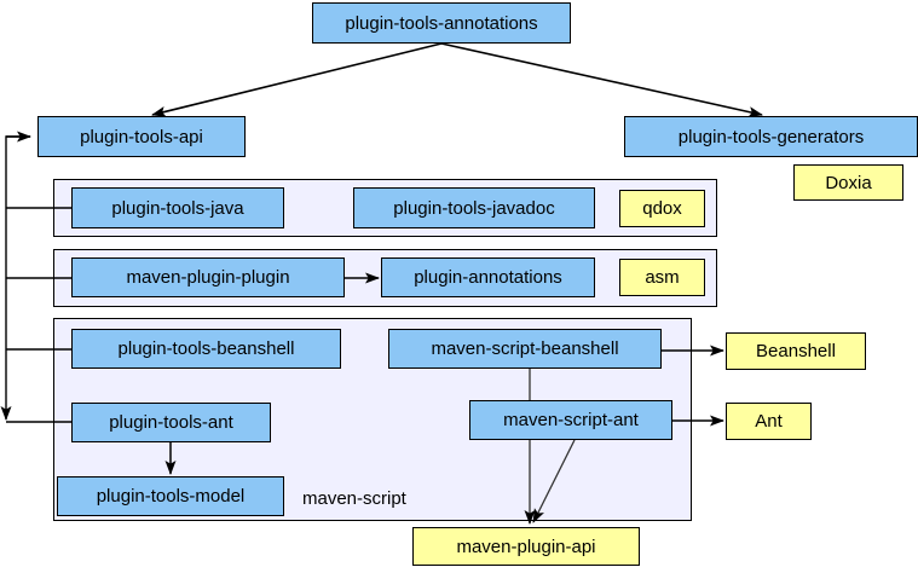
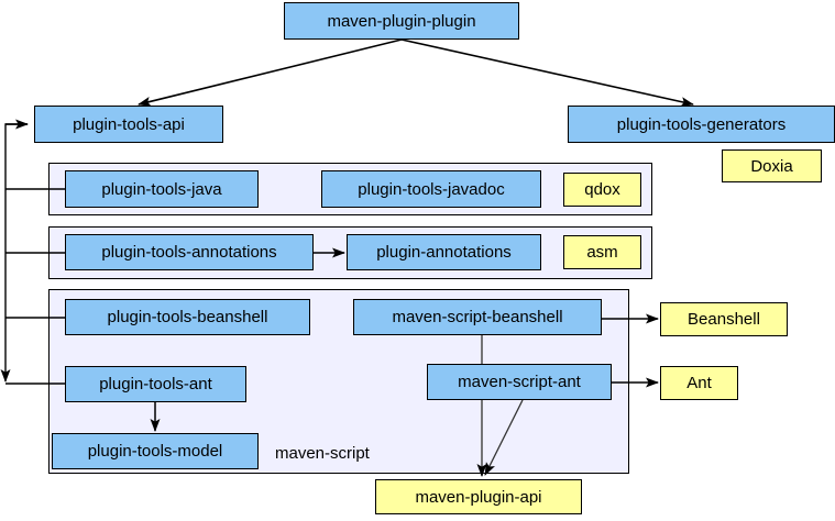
  maven-script
- plugin-tools-annotations
+ maven-plugin-plugin
  plugin-tools-api
  plugin-tools-generators
  Doxia
  plugin-tools-java
  plugin-tools-javadoc
  qdox
- maven-plugin-plugin
+ plugin-tools-annotations
  plugin-annotations
  asm
  plugin-tools-beanshell
  maven-script-beanshell
  Beanshell
  plugin-tools-ant
  maven-script-ant
  Ant
  plugin-tools-model
  maven-plugin-api
